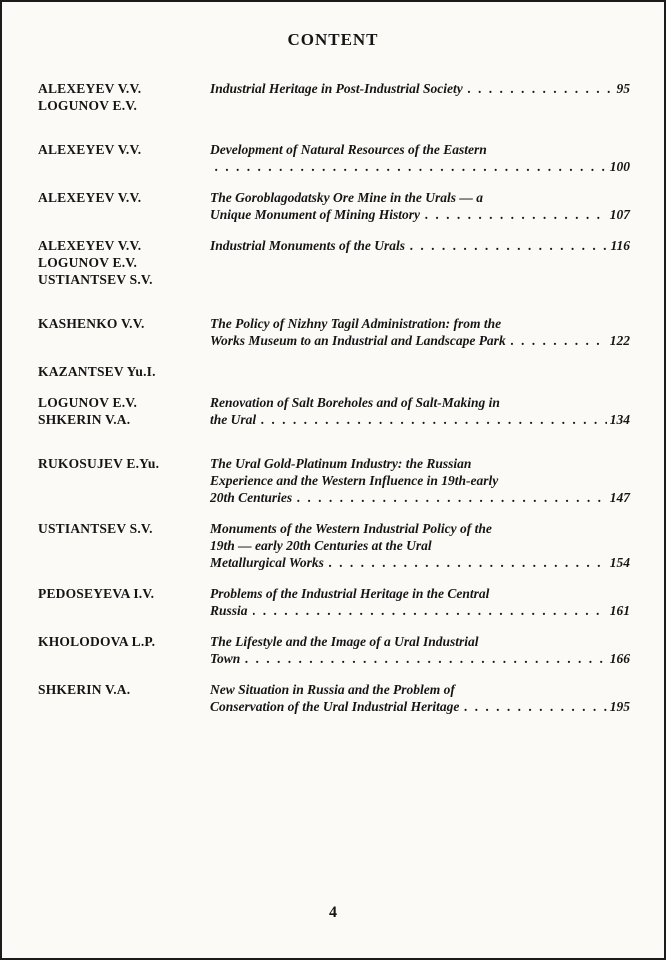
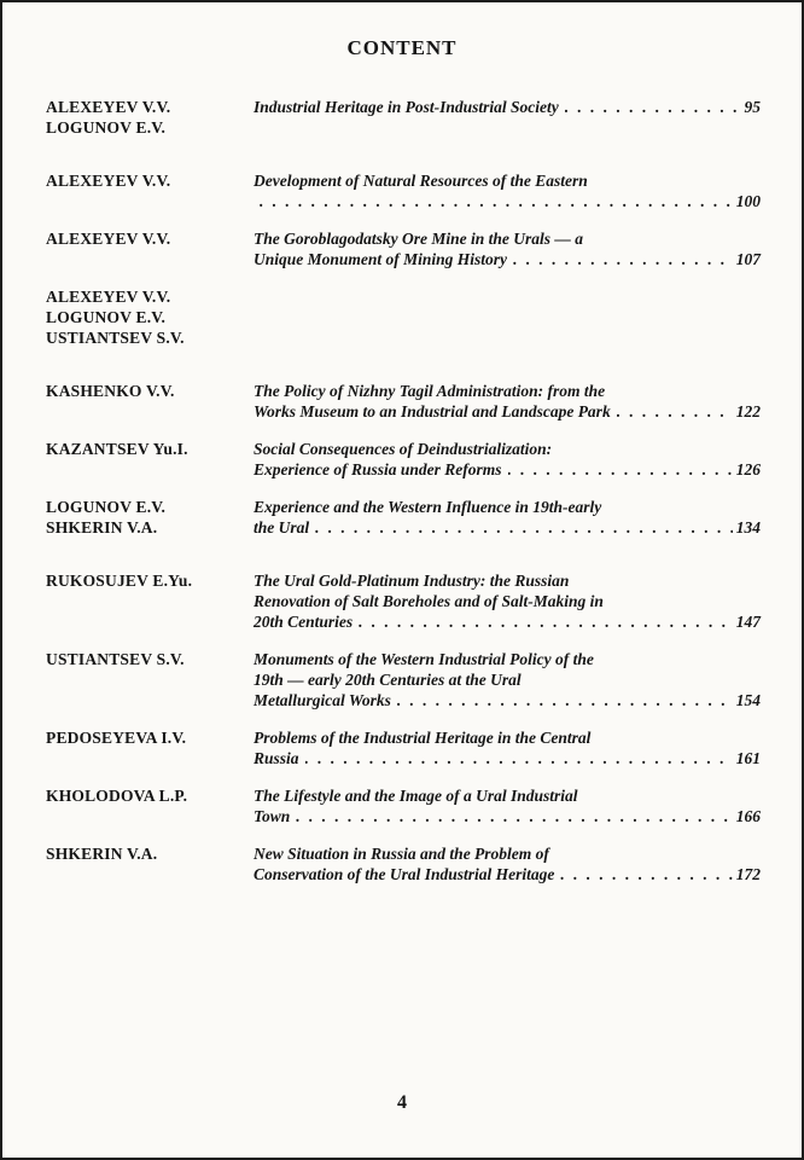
  CONTENT
  ALEXEYEV V.V.
  LOGUNOV E.V.
  Industrial Heritage in Post-Industrial Society
  95
  ALEXEYEV V.V.
  Development of Natural Resources of the Eastern
  100
  ALEXEYEV V.V.
  The Goroblagodatsky Ore Mine in the Urals — a
  Unique Monument of Mining History
  107
  ALEXEYEV V.V.
  LOGUNOV E.V.
  USTIANTSEV S.V.
- Industrial Monuments of the Urals
- 116
  KASHENKO V.V.
  The Policy of Nizhny Tagil Administration: from the
  Works Museum to an Industrial and Landscape Park
  122
  KAZANTSEV Yu.I.
+ Social Consequences of Deindustrialization:
+ Experience of Russia under Reforms
+ 126
  LOGUNOV E.V.
  SHKERIN V.A.
- Renovation of Salt Boreholes and of Salt-Making in
+ Experience and the Western Influence in 19th-early
  the Ural
  134
  RUKOSUJEV E.Yu.
  The Ural Gold-Platinum Industry: the Russian
- Experience and the Western Influence in 19th-early
+ Renovation of Salt Boreholes and of Salt-Making in
  20th Centuries
  147
  USTIANTSEV S.V.
  Monuments of the Western Industrial Policy of the
  19th — early 20th Centuries at the Ural
  Metallurgical Works
  154
  PEDOSEYEVA I.V.
  Problems of the Industrial Heritage in the Central
  Russia
  161
  KHOLODOVA L.P.
  The Lifestyle and the Image of a Ural Industrial
  Town
  166
  SHKERIN V.A.
  New Situation in Russia and the Problem of
  Conservation of the Ural Industrial Heritage
- 195
+ 172
  4
